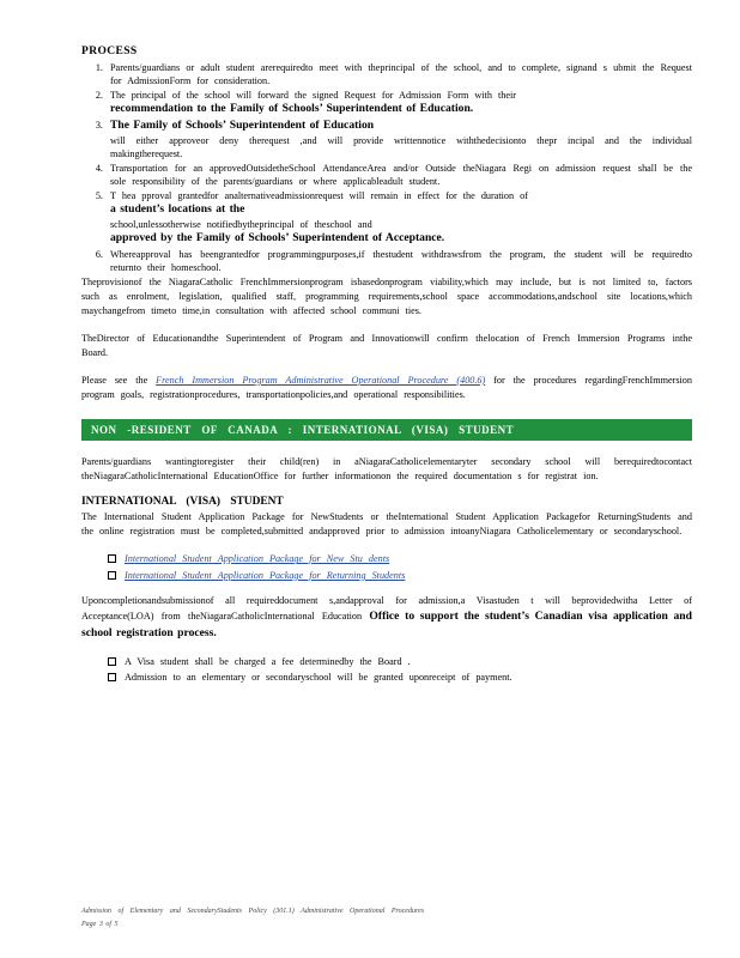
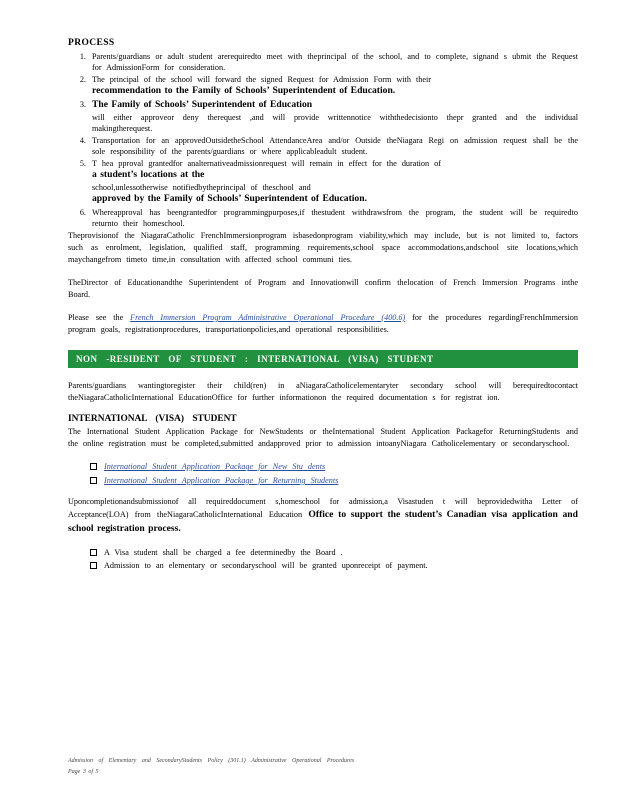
  PROCESS
  Parents/guardians or adult student arerequiredto meet with theprincipal of the school, and to complete, signand s ubmit the Request for AdmissionForm for consideration.
  The principal of the school will forward the signed Request for Admission Form with their
  recommendation to the Family of Schools’ Superintendent of Education.
  The Family of Schools’ Superintendent of Education
- will either approveor deny therequest ,and will provide writtennotice withthedecisionto thepr incipal and the individual makingtherequest.
+ will either approveor deny therequest ,and will provide writtennotice withthedecisionto thepr granted and the individual makingtherequest.
  Transportation for an approvedOutsidetheSchool AttendanceArea and/or Outside theNiagara Regi on admission request shall be the sole responsibility of the parents/guardians or where applicableadult student.
  T hea pproval grantedfor analternativeadmissionrequest will remain in effect for the duration of
  a student’s locations at the
  school,unlessotherwise notifiedbytheprincipal of theschool and
- approved by the Family of Schools’ Superintendent of Acceptance.
+ approved by the Family of Schools’ Superintendent of Education.
  Whereapproval has beengrantedfor programmingpurposes,if thestudent withdrawsfrom the program, the student will be requiredto returnto their homeschool.
  Theprovisionof the NiagaraCatholic FrenchImmersionprogram isbasedonprogram viability,which may include, but is not limited to, factors such as enrolment, legislation, qualified staff, programming requirements,school space accommodations,andschool site locations,which maychangefrom timeto time,in consultation with affected school communi ties.
  TheDirector of Educationandthe Superintendent of Program and Innovationwill confirm thelocation of French Immersion Programs inthe Board.
  Please see the French Immersion Program Administrative Operational Procedure (400.6) for the procedures regardingFrenchImmersion program goals, registrationprocedures, transportationpolicies,and operational responsibilities.
- NON -RESIDENT OF CANADA : INTERNATIONAL (VISA) STUDENT
+ NON -RESIDENT OF STUDENT : INTERNATIONAL (VISA) STUDENT
  Parents/guardians wantingtoregister their child(ren) in aNiagaraCatholicelementaryter secondary school will berequiredtocontact theNiagaraCatholicInternational EducationOffice for further informationon the required documentation s for registrat ion.
  INTERNATIONAL (VISA) STUDENT
  The International Student Application Package for NewStudents or theInternational Student Application Packagefor ReturningStudents and the online registration must be completed,submitted andapproved prior to admission intoanyNiagara Catholicelementary or secondaryschool.
  International Student Application Package for New Stu dents
  International Student Application Package for Returning Students
- Uponcompletionandsubmissionof all requireddocument s,andapproval for admission,a Visastuden t will beprovidedwitha Letter of Acceptance(LOA) from theNiagaraCatholicInternational Education Office to support the student’s Canadian visa application and school registration process.
+ Uponcompletionandsubmissionof all requireddocument s,homeschool for admission,a Visastuden t will beprovidedwitha Letter of Acceptance(LOA) from theNiagaraCatholicInternational Education Office to support the student’s Canadian visa application and school registration process.
  A Visa student shall be charged a fee determinedby the Board .
  Admission to an elementary or secondaryschool will be granted uponreceipt of payment.
